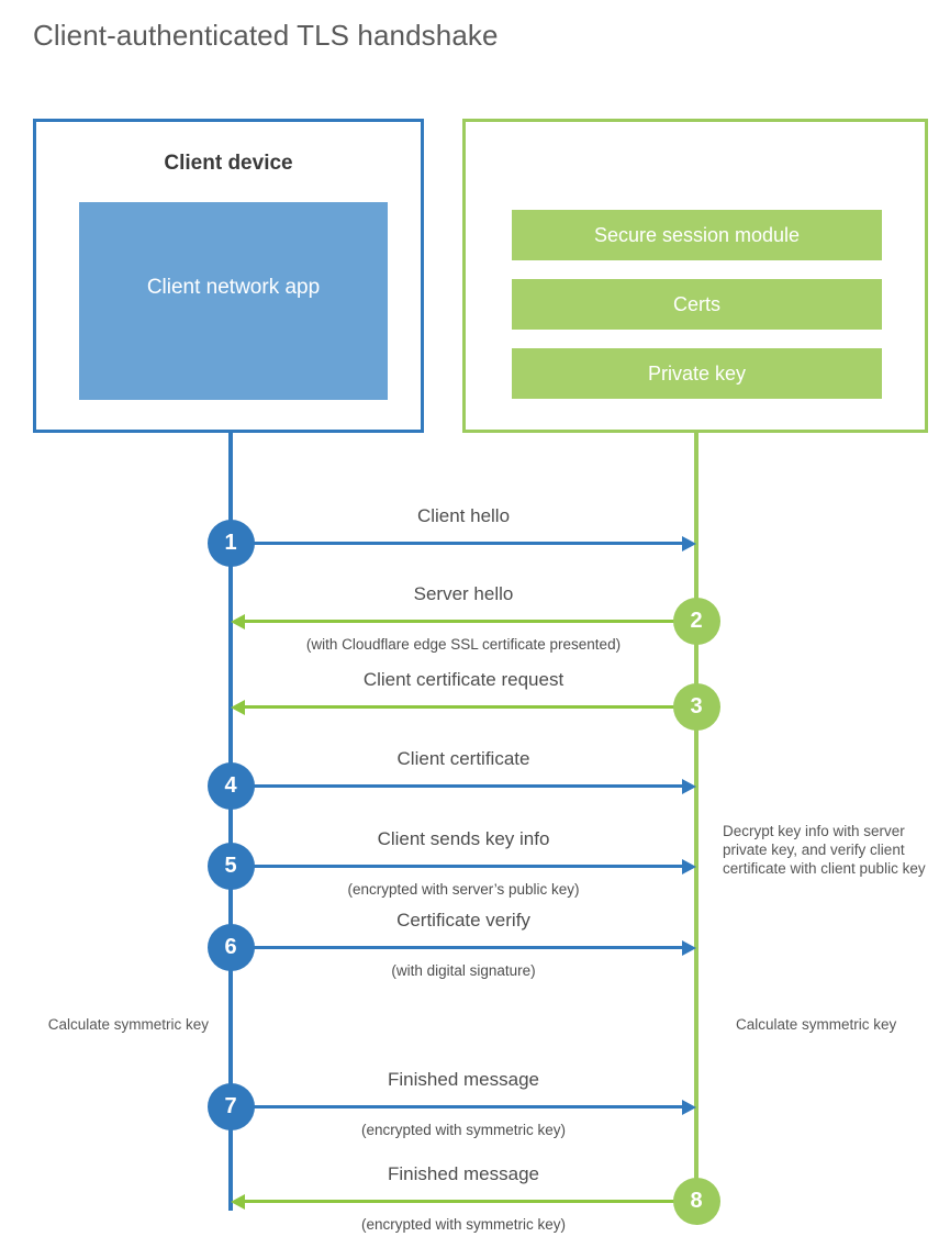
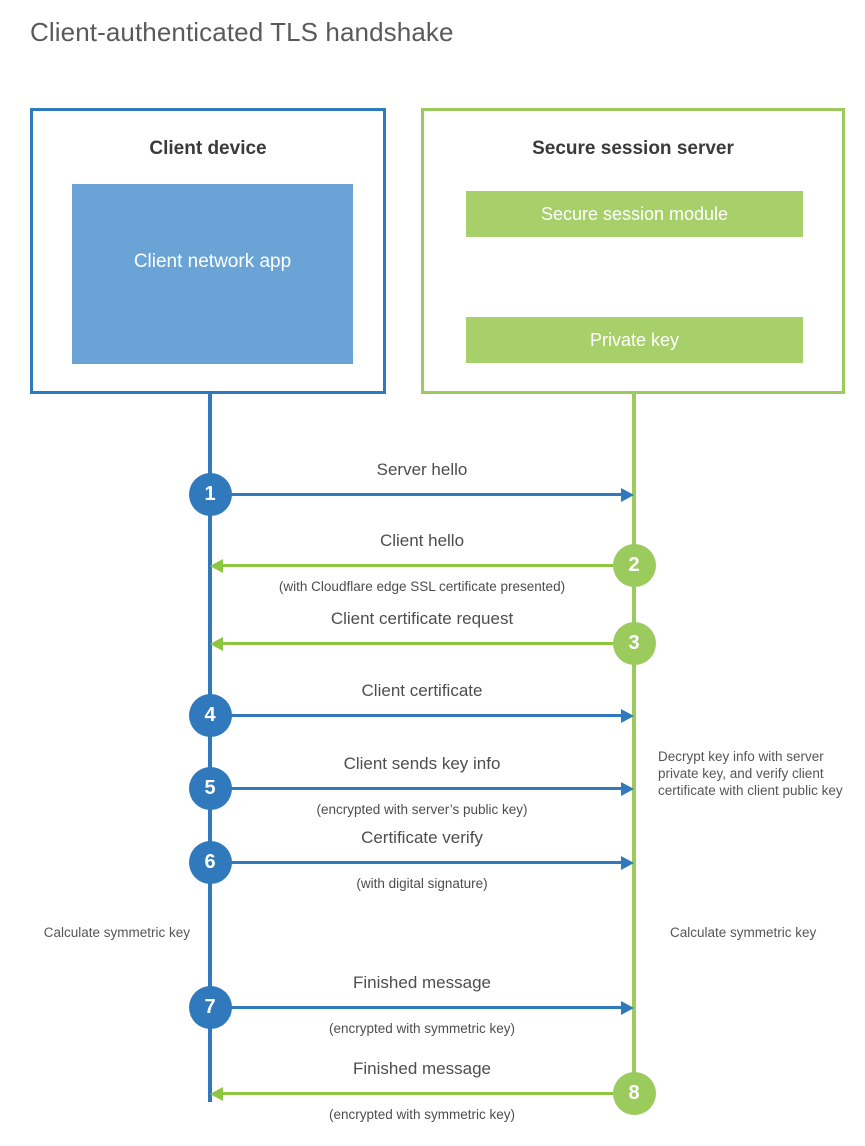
  Client-authenticated TLS handshake
  Client device
  Client network app
+ Secure session server
  Secure session module
- Certs
  Private key
- Client hello
+ Server hello
  1
- Server hello
+ Client hello
  (with Cloudflare edge SSL certificate presented)
  2
  Client certificate request
  3
  Client certificate
  4
  Client sends key info
  (encrypted with server’s public key)
  5
  Certificate verify
  (with digital signature)
  6
  Finished message
  (encrypted with symmetric key)
  7
  Finished message
  (encrypted with symmetric key)
  8
  Decrypt key info with server private key, and verify client certificate with client public key
  Calculate symmetric key
  Calculate symmetric key
